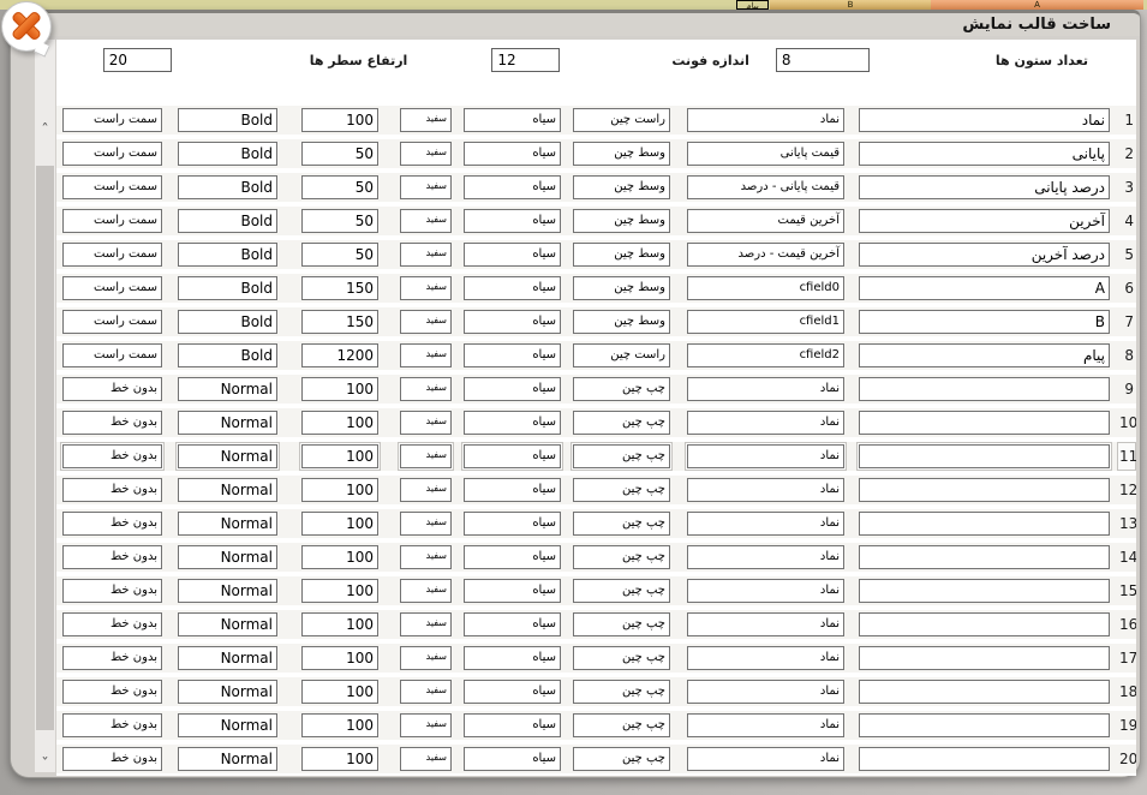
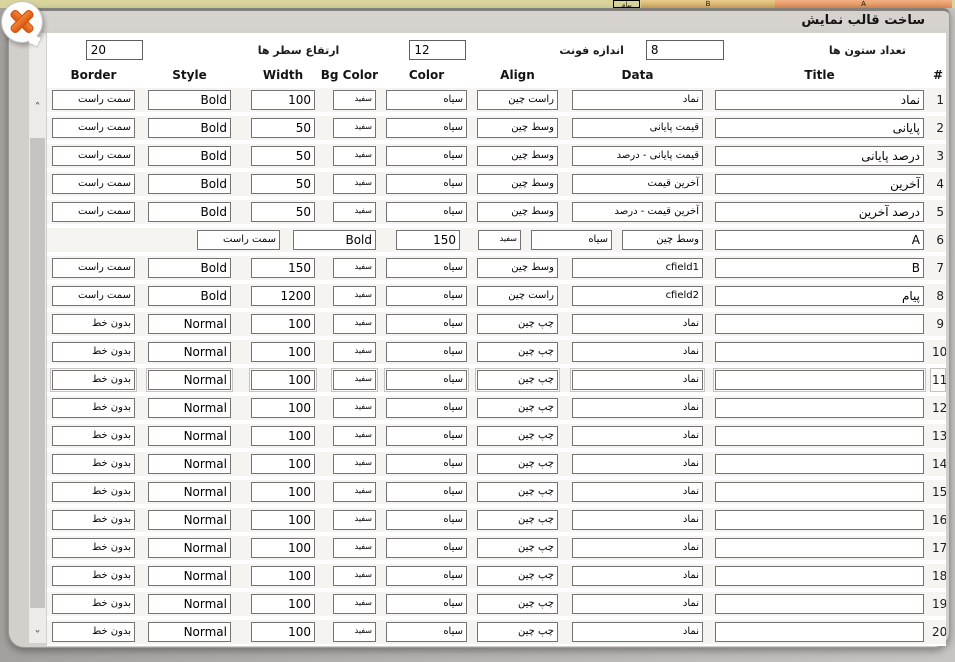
  پیام
  B
  A
  ساخت قالب نمایش
  ˆ
  ˇ
  تعداد ستون ها
  8
  اندازه فونت
  12
  ارتفاع سطر ها
  20
+ #
+ Title
+ Data
+ Align
+ Color
+ Bg Color
+ Width
+ Style
+ Border
  1
  نماد
  نماد
  راست چین
  سیاه
  سفید
  100
  Bold
  سمت راست
  2
  پایانی
  قیمت پایانی
  وسط چین
  سیاه
  سفید
  50
  Bold
  سمت راست
  3
  درصد پایانی
  قیمت پایانی - درصد
  وسط چین
  سیاه
  سفید
  50
  Bold
  سمت راست
  4
  آخرین
  آخرین قیمت
  وسط چین
  سیاه
  سفید
  50
  Bold
  سمت راست
  5
  درصد آخرین
  آخرین قیمت - درصد
  وسط چین
  سیاه
  سفید
  50
  Bold
  سمت راست
  6
  A
- cfield0
  وسط چین
  سیاه
  سفید
  150
  Bold
  سمت راست
  7
  B
  cfield1
  وسط چین
  سیاه
  سفید
  150
  Bold
  سمت راست
  8
  پیام
  cfield2
  راست چین
  سیاه
  سفید
  1200
  Bold
  سمت راست
  9
  نماد
  چپ چین
  سیاه
  سفید
  100
  Normal
  بدون خط
  10
  نماد
  چپ چین
  سیاه
  سفید
  100
  Normal
  بدون خط
  11
  نماد
  چپ چین
  سیاه
  سفید
  100
  Normal
  بدون خط
  12
  نماد
  چپ چین
  سیاه
  سفید
  100
  Normal
  بدون خط
  13
  نماد
  چپ چین
  سیاه
  سفید
  100
  Normal
  بدون خط
  14
  نماد
  چپ چین
  سیاه
  سفید
  100
  Normal
  بدون خط
  15
  نماد
  چپ چین
  سیاه
  سفید
  100
  Normal
  بدون خط
  16
  نماد
  چپ چین
  سیاه
  سفید
  100
  Normal
  بدون خط
  17
  نماد
  چپ چین
  سیاه
  سفید
  100
  Normal
  بدون خط
  18
  نماد
  چپ چین
  سیاه
  سفید
  100
  Normal
  بدون خط
  19
  نماد
  چپ چین
  سیاه
  سفید
  100
  Normal
  بدون خط
  20
  نماد
  چپ چین
  سیاه
  سفید
  100
  Normal
  بدون خط
